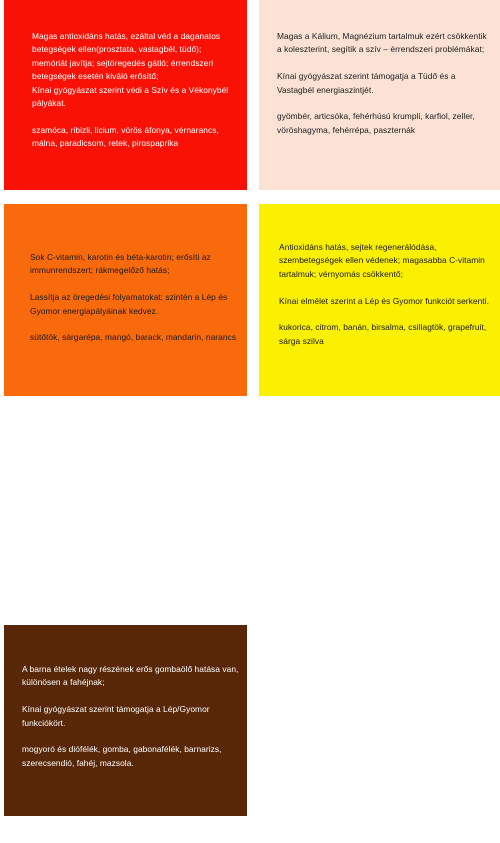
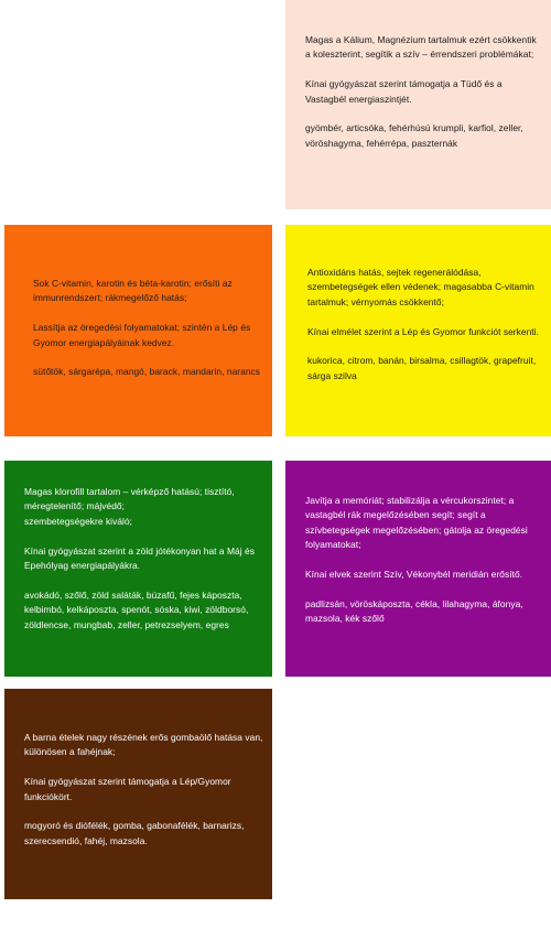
- Magas antioxidáns hatás, ezáltal véd a daganatos betegségek ellen(prosztata, vastagbél, tüdő); memóriát javítja; sejtöregedés gátló; érrendszeri betegségek esetén kiváló erősítő;
- Kínai gyógyászat szerint védi a Szív és a Vékonybél pályákat.
- szamóca, ribizli, licium, vörös áfonya, vérnarancs, málna, paradicsom, retek, pirospaprika
  Magas a Kálium, Magnézium tartalmuk ezért csökkentik a koleszterint, segítik a szív – érrendszeri problémákat;
  Kínai gyógyászat szerint támogatja a Tüdő és a Vastagbél energiaszintjét.
  gyömbér, articsóka, fehérhúsú krumpli, karfiol, zeller, vöröshagyma, fehérrépa, paszternák
  Sok C-vitamin, karotin és béta-karotin; erősíti az immunrendszert; rákmegelőző hatás;
  Lassítja az öregedési folyamatokat; szintén a Lép és Gyomor energiapályáinak kedvez.
  sütőtök, sárgarépa, mangó, barack, mandarin, narancs
  Antioxidáns hatás, sejtek regenerálódása, szembetegségek ellen védenek; magasabba C-vitamin tartalmuk; vérnyomás csökkentő;
  Kínai elmélet szerint a Lép és Gyomor funkciót serkenti.
  kukorica, citrom, banán, birsalma, csillagtök, grapefruit, sárga szilva
+ Magas klorofill tartalom – vérképző hatású; tisztító, méregtelenítő; májvédő;
+ szembetegségekre kiváló;
+ Kínai gyógyászat szerint a zöld jótékonyan hat a Máj és Epehólyag energiapályákra.
+ avokádó, szőlő, zöld saláták, búzafű, fejes káposzta, kelbimbó, kelkáposzta, spenót, sóska, kiwi, zöldborsó, zöldlencse, mungbab, zeller, petrezselyem, egres
+ Javítja a memóriát; stabilizálja a vércukorszintet; a vastagbél rák megelőzésében segít; segít a szívbetegségek megelőzésében; gátolja az öregedési folyamatokat;
+ Kínai elvek szerint Szív, Vékonybél meridián erősítő.
+ padlizsán, vöröskáposzta, cékla, lilahagyma, áfonya, mazsola, kék szőlő
  A barna ételek nagy részének erős gombaölő hatása van, különösen a fahéjnak;
  Kínai gyógyászat szerint támogatja a Lép/Gyomor funkciókört.
  mogyoró és diófélék, gomba, gabonafélék, barnarizs, szerecsendió, fahéj, mazsola.
